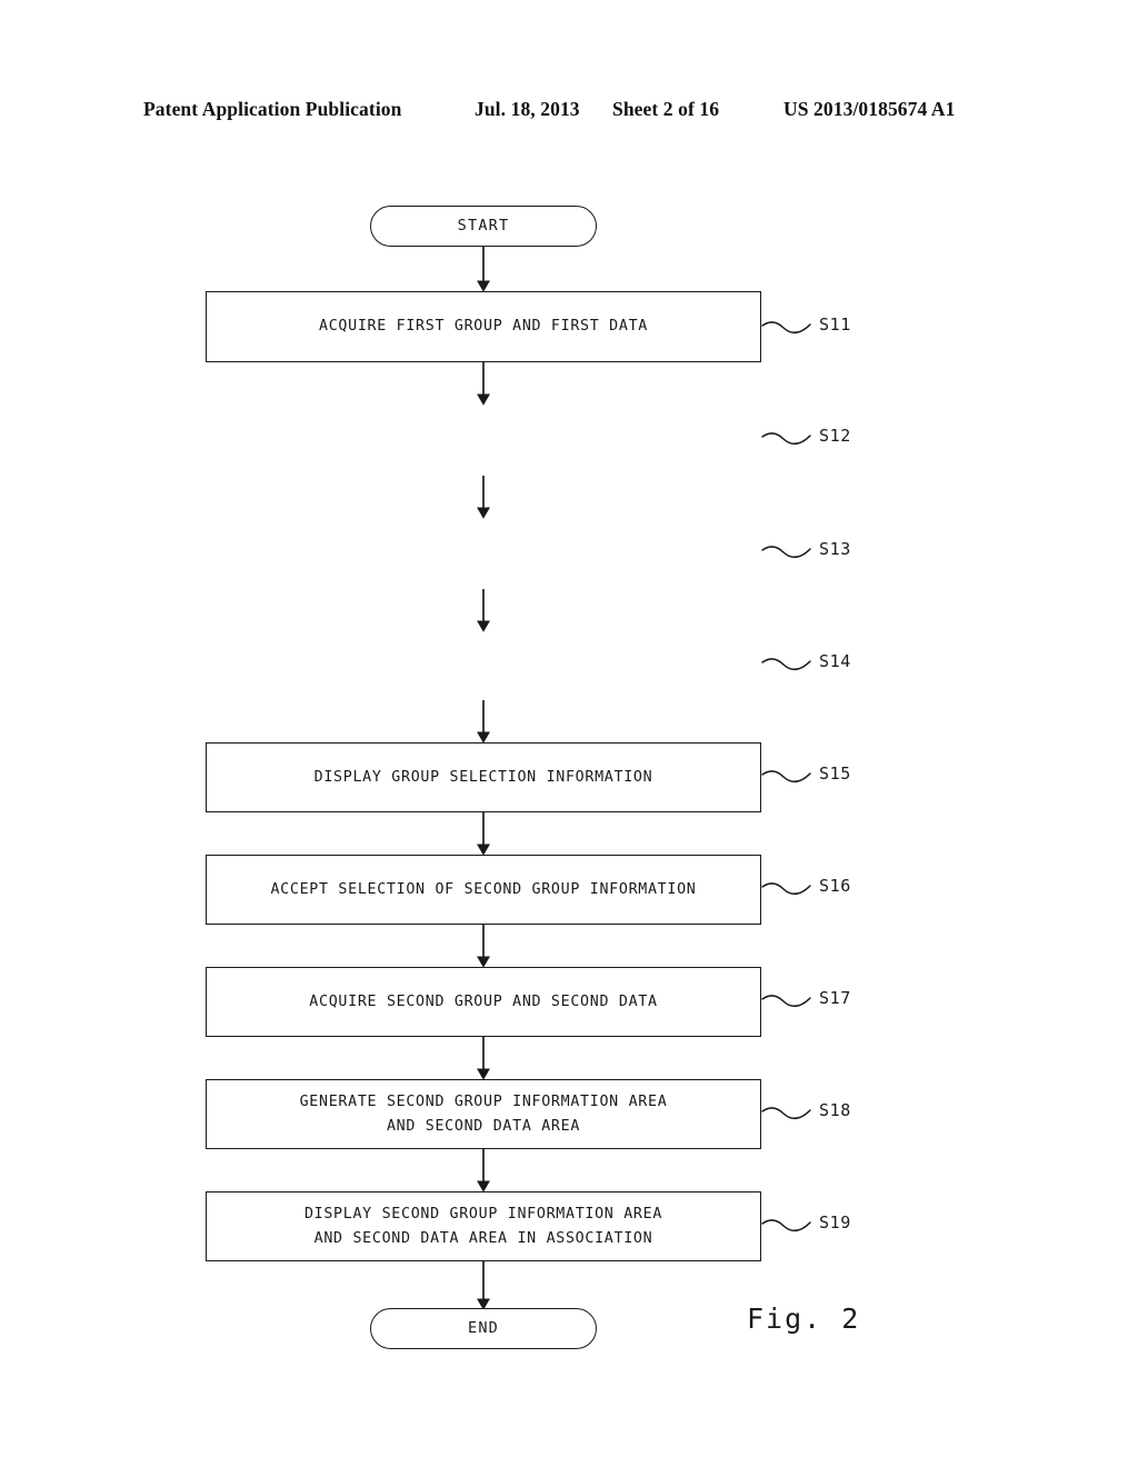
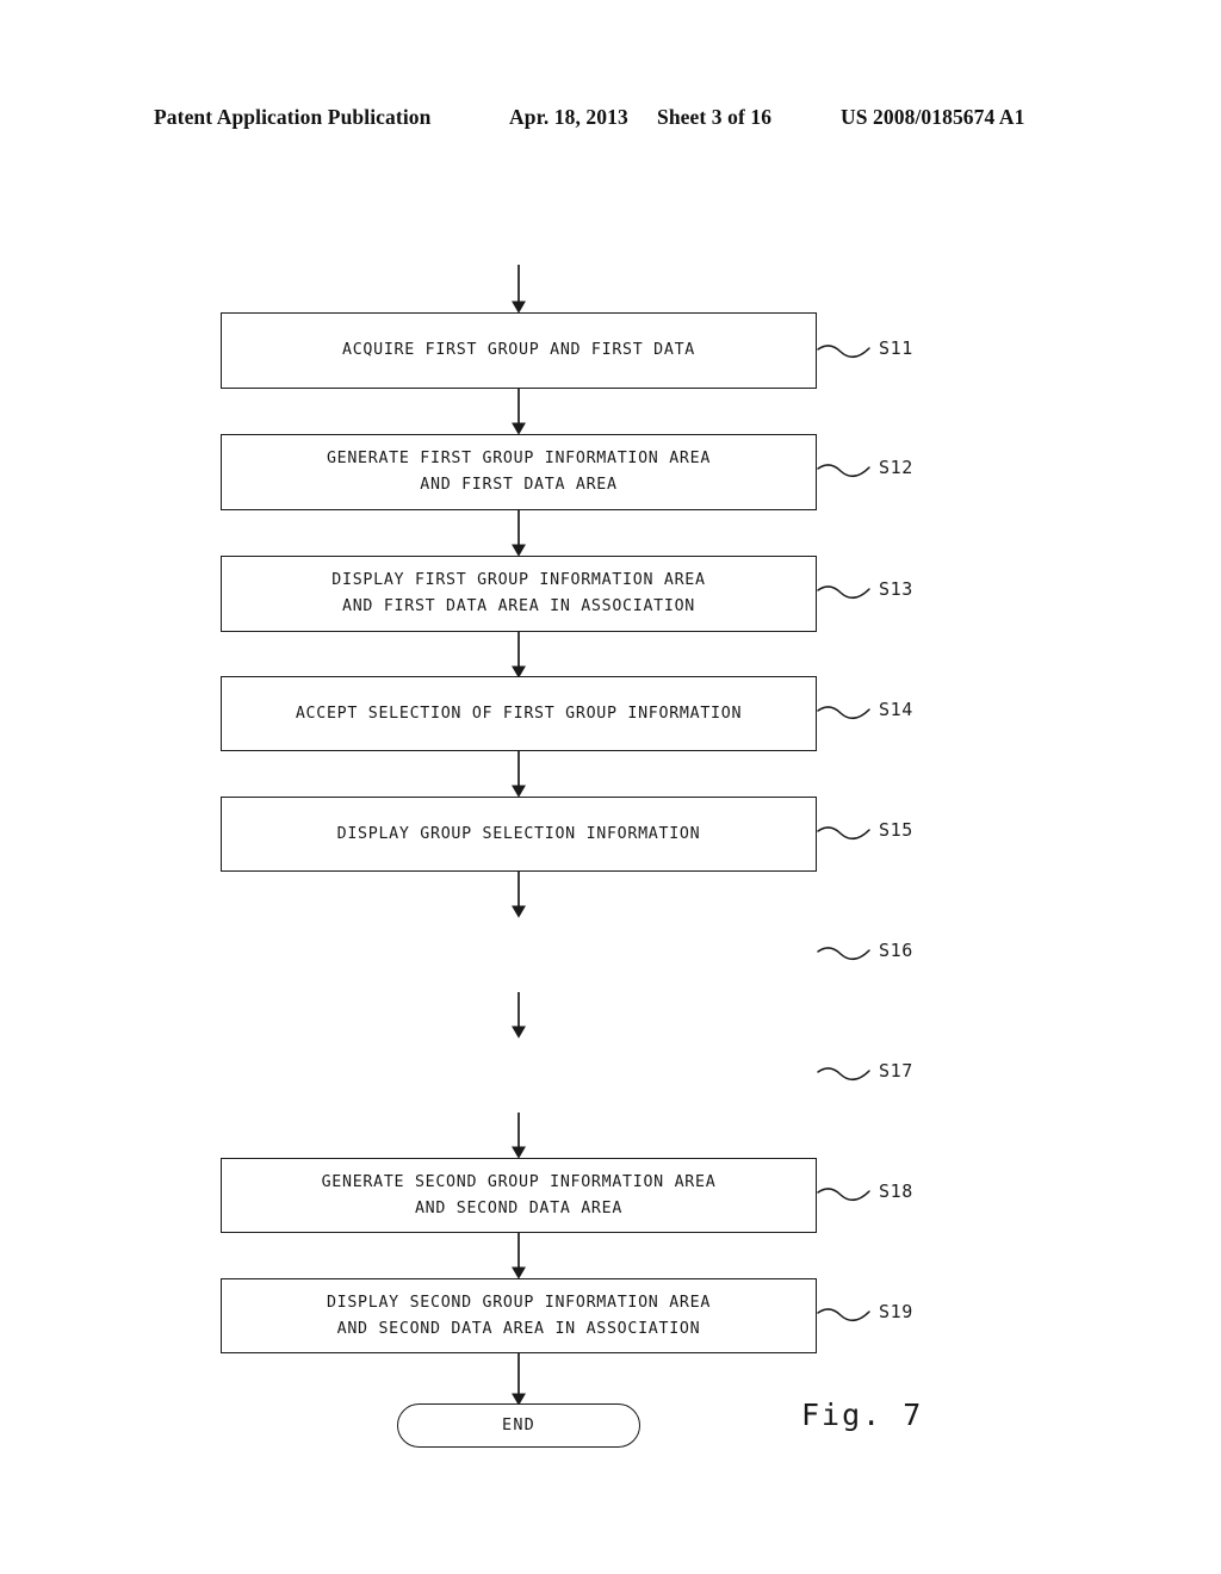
  Patent Application Publication
- Jul. 18, 2013
+ Apr. 18, 2013
- Sheet 2 of 16
+ Sheet 3 of 16
- US 2013/0185674 A1
+ US 2008/0185674 A1
- START
  ACQUIRE FIRST GROUP AND FIRST DATA
+ GENERATE FIRST GROUP INFORMATION AREA
+ AND FIRST DATA AREA
+ DISPLAY FIRST GROUP INFORMATION AREA
+ AND FIRST DATA AREA IN ASSOCIATION
+ ACCEPT SELECTION OF FIRST GROUP INFORMATION
  DISPLAY GROUP SELECTION INFORMATION
- ACCEPT SELECTION OF SECOND GROUP INFORMATION
- ACQUIRE SECOND GROUP AND SECOND DATA
  GENERATE SECOND GROUP INFORMATION AREA
  AND SECOND DATA AREA
  DISPLAY SECOND GROUP INFORMATION AREA
  AND SECOND DATA AREA IN ASSOCIATION
  END
  S11
  S12
  S13
  S14
  S15
  S16
  S17
  S18
  S19
- Fig. 2
+ Fig. 7
